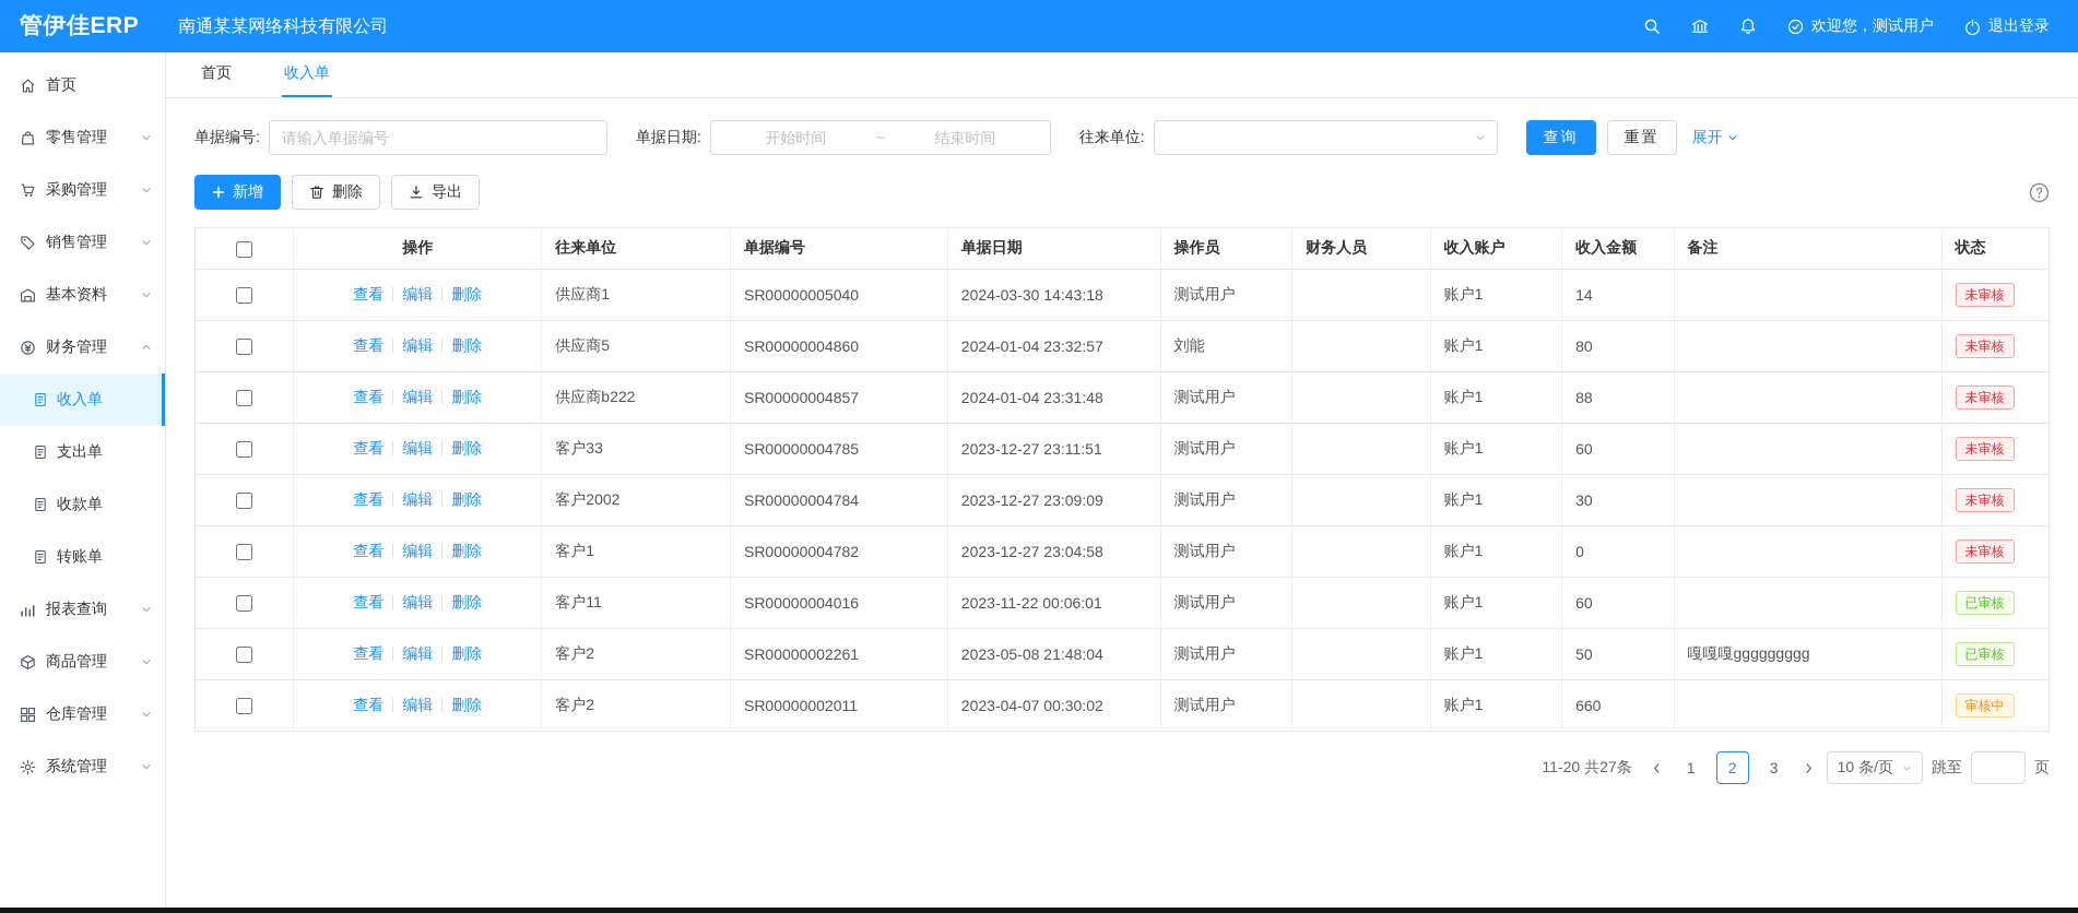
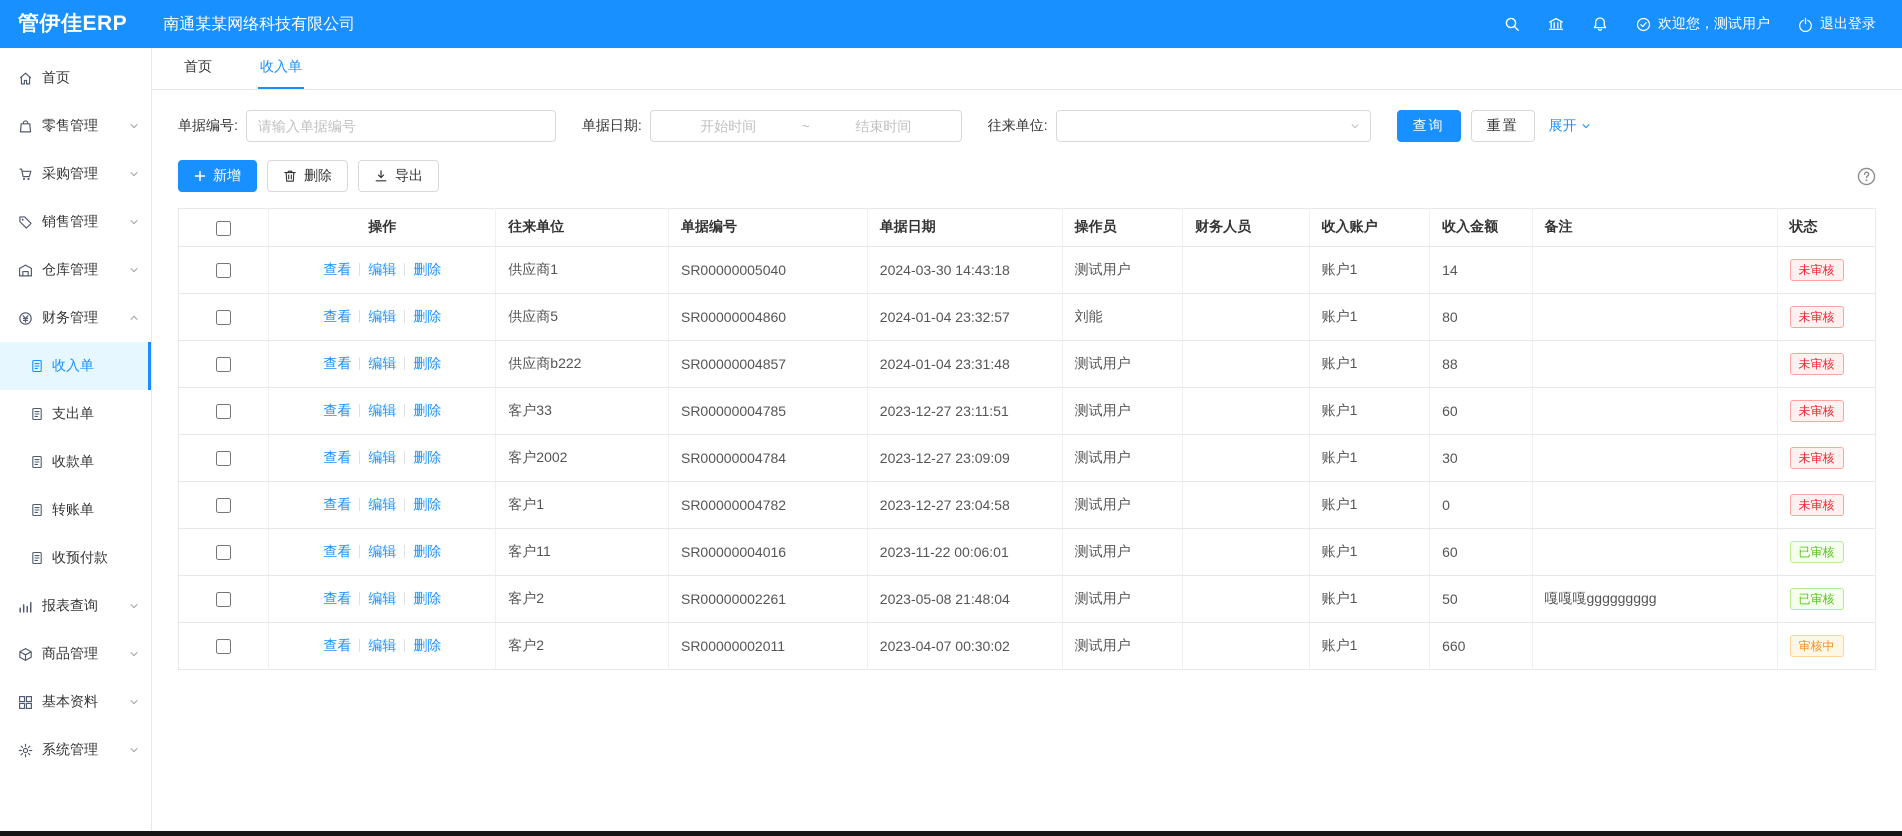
  管伊佳ERP
  南通某某网络科技有限公司
  欢迎您，测试用户
  退出登录
  首页
  零售管理
  采购管理
  销售管理
- 基本资料
+ 仓库管理
  财务管理
  收入单
  支出单
  收款单
  转账单
+ 收预付款
  报表查询
  商品管理
- 仓库管理
+ 基本资料
  系统管理
  首页
  收入单
  单据编号:
  请输入单据编号
  单据日期:
  开始时间
  ~
  结束时间
  往来单位:
  查询
  重置
  展开
  新增
  删除
  导出
  	操作	往来单位	单据编号	单据日期	操作员	财务人员	收入账户	收入金额	备注	状态
  	查看 编辑 删除	供应商1	SR00000005040	2024-03-30 14:43:18	测试用户		账户1	14		未审核
  	查看 编辑 删除	供应商5	SR00000004860	2024-01-04 23:32:57	刘能		账户1	80		未审核
  	查看 编辑 删除	供应商b222	SR00000004857	2024-01-04 23:31:48	测试用户		账户1	88		未审核
  	查看 编辑 删除	客户33	SR00000004785	2023-12-27 23:11:51	测试用户		账户1	60		未审核
  	查看 编辑 删除	客户2002	SR00000004784	2023-12-27 23:09:09	测试用户		账户1	30		未审核
  	查看 编辑 删除	客户1	SR00000004782	2023-12-27 23:04:58	测试用户		账户1	0		未审核
  	查看 编辑 删除	客户11	SR00000004016	2023-11-22 00:06:01	测试用户		账户1	60		已审核
  	查看 编辑 删除	客户2	SR00000002261	2023-05-08 21:48:04	测试用户		账户1	50	嘎嘎嘎ggggggggg	已审核
  	查看 编辑 删除	客户2	SR00000002011	2023-04-07 00:30:02	测试用户		账户1	660		审核中
- 11-20 共27条
- 1
- 2
- 3
- 10 条/页
- 跳至
- 页
